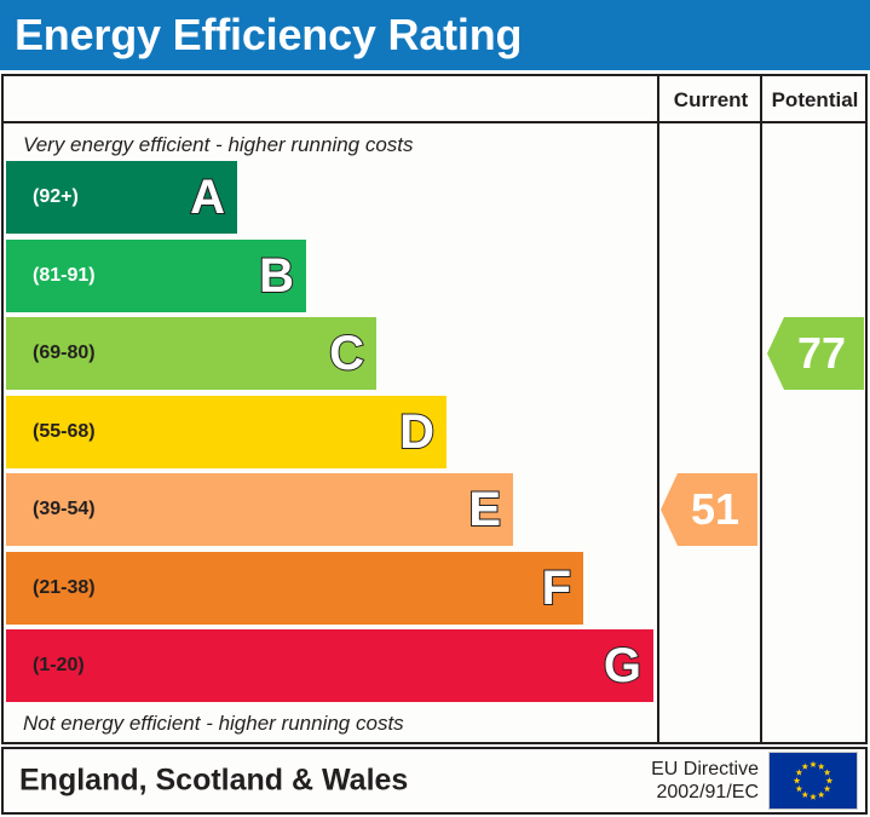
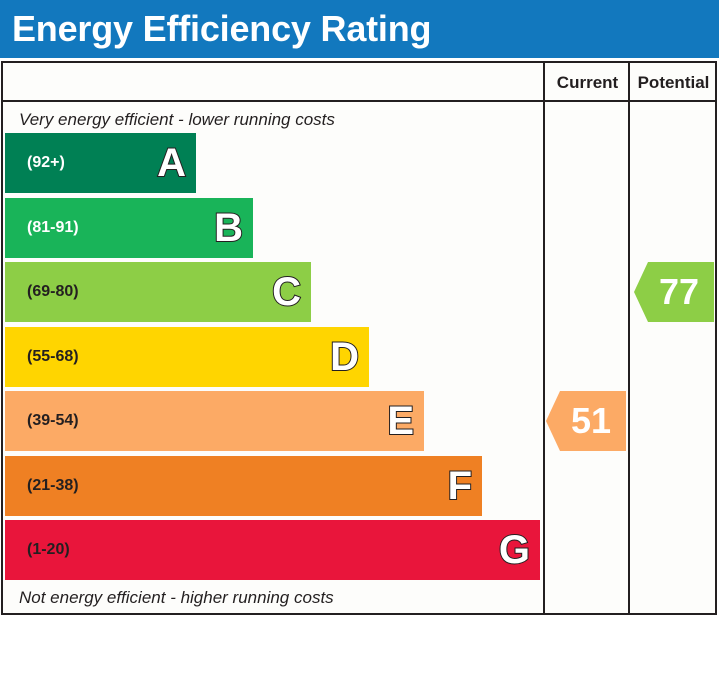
  Energy Efficiency Rating
  Current
  Potential
- Very energy efficient - higher running costs
+ Very energy efficient - lower running costs
  Not energy efficient - higher running costs
  (92+)
  A
  (81-91)
  B
  (69-80)
  C
  (55-68)
  D
  (39-54)
  E
  (21-38)
  F
  (1-20)
  G
  51
  77
- England, Scotland & Wales
- EU Directive
- 2002/91/EC
